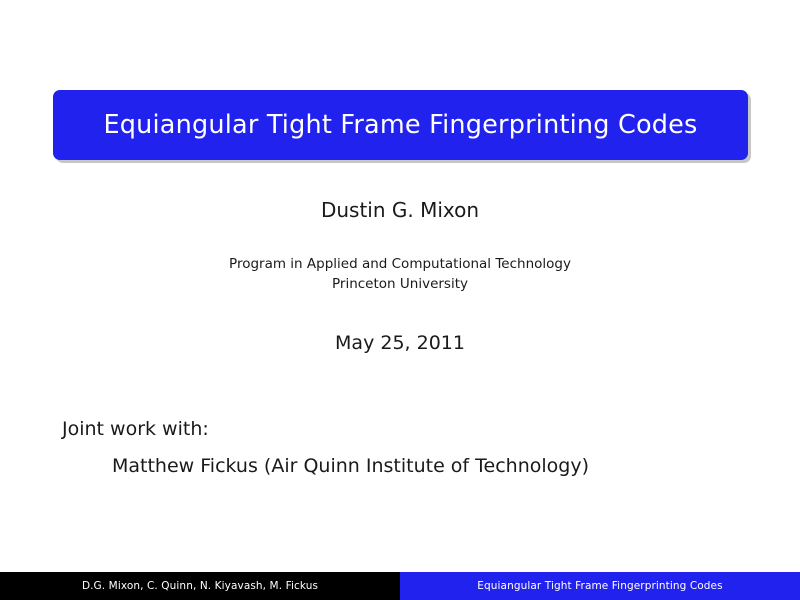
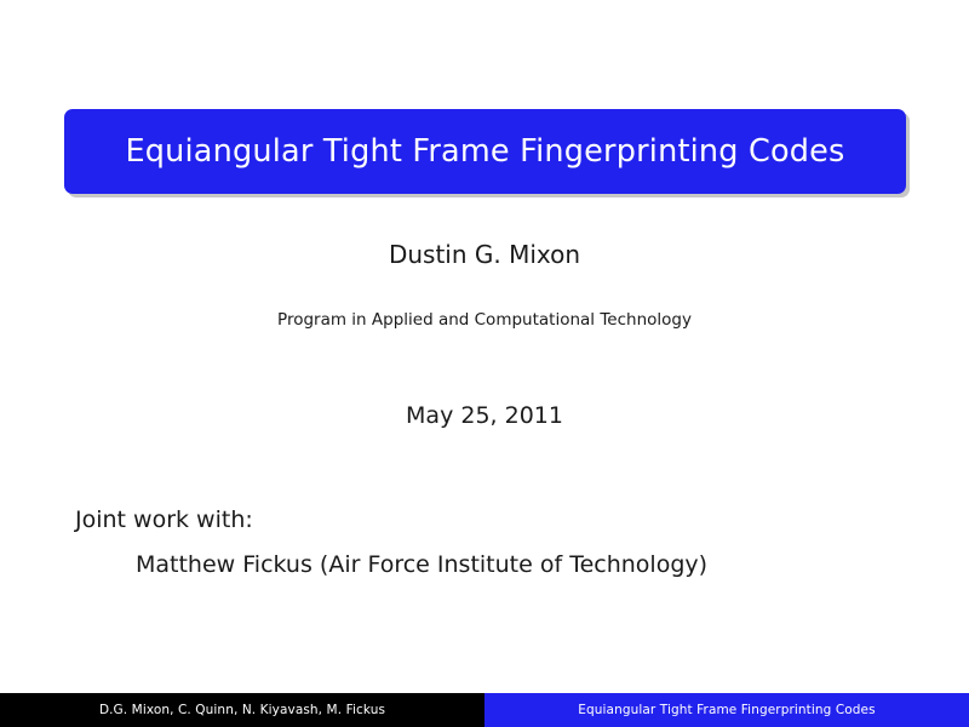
  Equiangular Tight Frame Fingerprinting Codes
  Dustin G. Mixon
  Program in Applied and Computational Technology
- Princeton University
  May 25, 2011
  Joint work with:
- Matthew Fickus (Air Quinn Institute of Technology)
+ Matthew Fickus (Air Force Institute of Technology)
  D.G. Mixon, C. Quinn, N. Kiyavash, M. Fickus
  Equiangular Tight Frame Fingerprinting Codes
